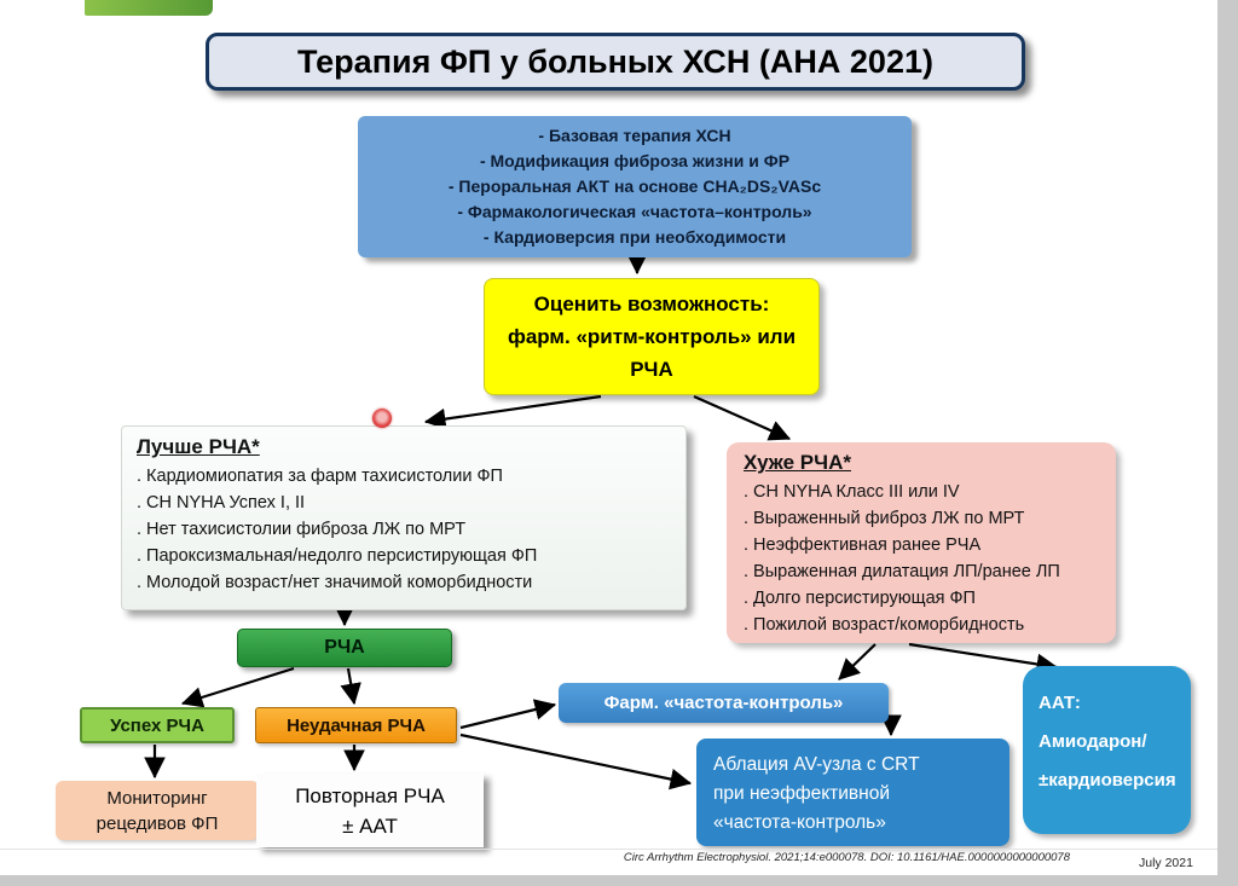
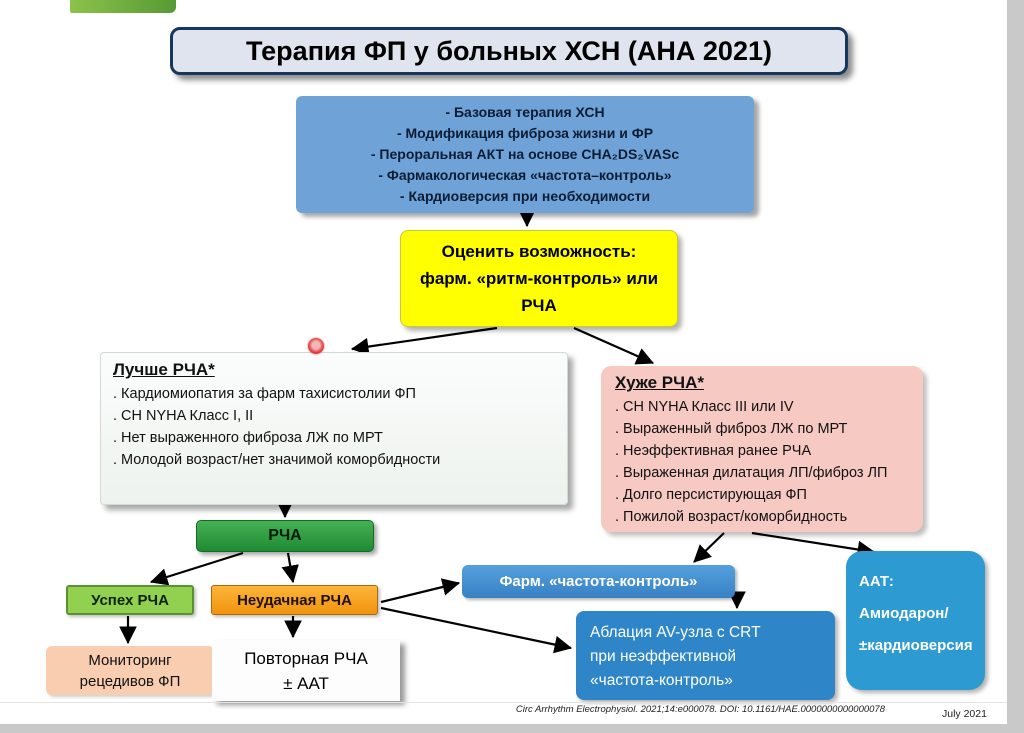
  Терапия ФП у больных ХСН (АНА 2021)
  - Базовая терапия ХСН
  - Модификация фиброза жизни и ФР
  - Пероральная АКТ на основе CHA₂DS₂VASc
  - Фармакологическая «частота–контроль»
  - Кардиоверсия при необходимости
  Оценить возможность:
  фарм. «ритм-контроль» или
  РЧА
  Лучше РЧА*
  . Кардиомиопатия за фарм тахисистолии ФП
- . СН NYHA Успех I, II
+ . СН NYHA Класс I, II
- . Нет тахисистолии фиброза ЛЖ по МРТ
+ . Нет выраженного фиброза ЛЖ по МРТ
- . Пароксизмальная/недолго персистирующая ФП
  . Молодой возраст/нет значимой коморбидности
  Хуже РЧА*
  . СН NYHA Класс III или IV
  . Выраженный фиброз ЛЖ по МРТ
  . Неэффективная ранее РЧА
- . Выраженная дилатация ЛП/ранее ЛП
+ . Выраженная дилатация ЛП/фиброз ЛП
  . Долго персистирующая ФП
  . Пожилой возраст/коморбидность
  РЧА
  Успех РЧА
  Неудачная РЧА
  Фарм. «частота-контроль»
  ААТ:
  Амиодарон/
  ±кардиоверсия
  Аблация AV-узла с CRT
  при неэффективной
  «частота-контроль»
  Мониторинг
  рецедивов ФП
  Повторная РЧА
  ± ААТ
  Circ Arrhythm Electrophysiol. 2021;14:e000078. DOI: 10.1161/HAE.0000000000000078
  July 2021
